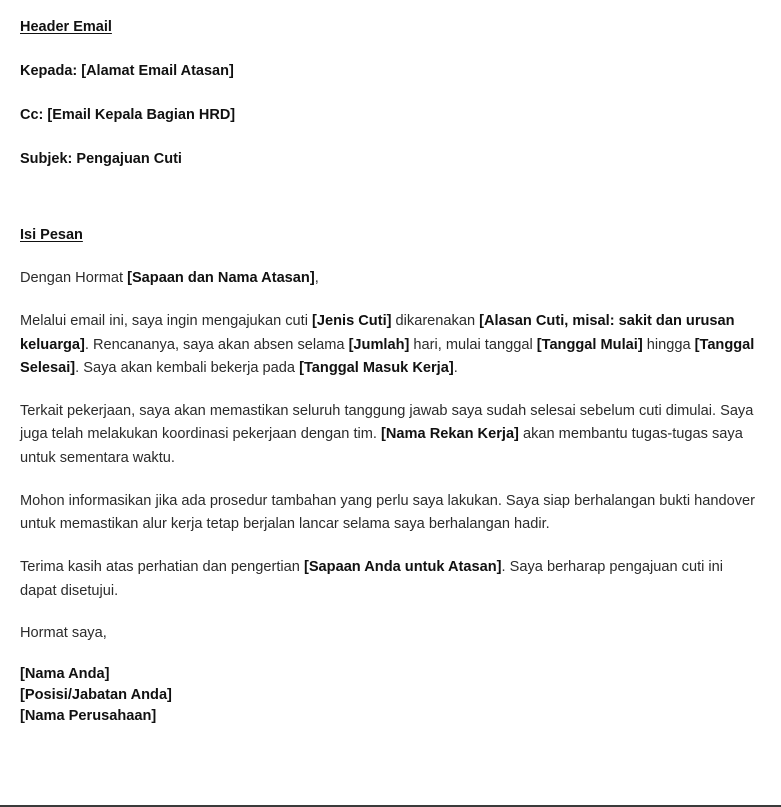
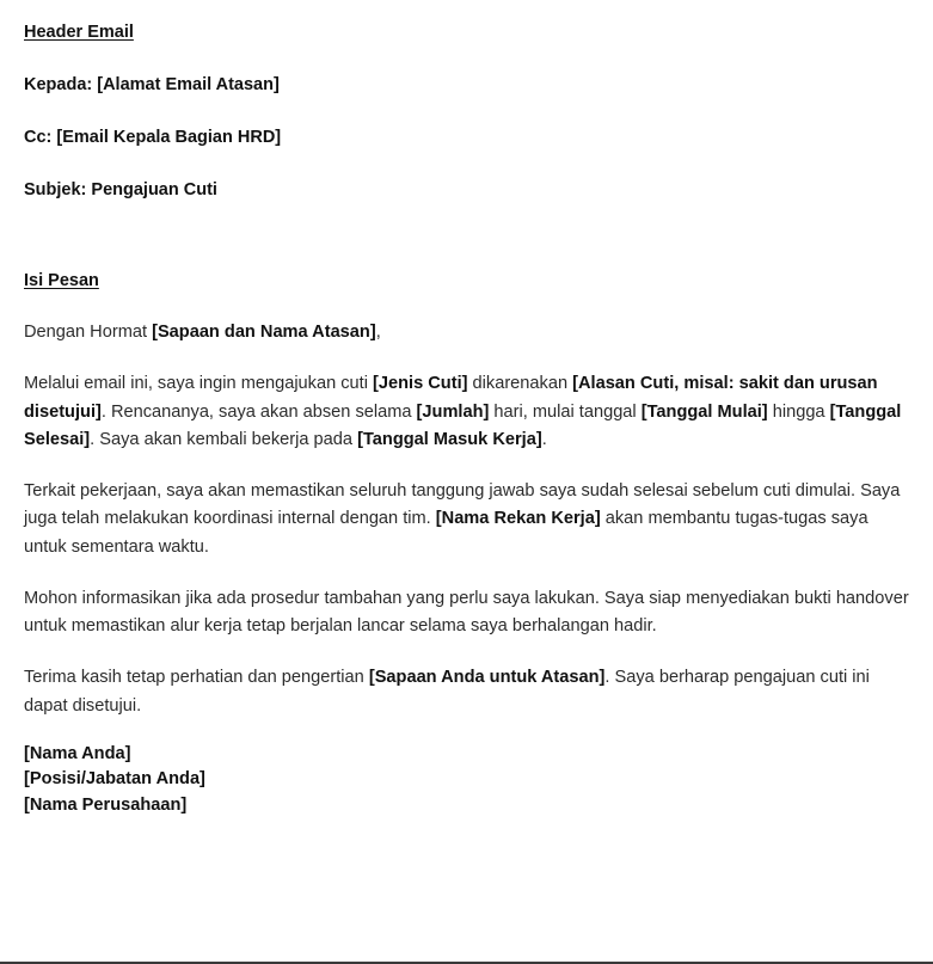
  Header Email
  Kepada: [Alamat Email Atasan]
  Cc: [Email Kepala Bagian HRD]
  Subjek: Pengajuan Cuti
  Isi Pesan
  Dengan Hormat [Sapaan dan Nama Atasan],
- Melalui email ini, saya ingin mengajukan cuti [Jenis Cuti] dikarenakan [Alasan Cuti, misal: sakit dan urusan keluarga]. Rencananya, saya akan absen selama [Jumlah] hari, mulai tanggal [Tanggal Mulai] hingga [Tanggal Selesai]. Saya akan kembali bekerja pada [Tanggal Masuk Kerja].
+ Melalui email ini, saya ingin mengajukan cuti [Jenis Cuti] dikarenakan [Alasan Cuti, misal: sakit dan urusan disetujui]. Rencananya, saya akan absen selama [Jumlah] hari, mulai tanggal [Tanggal Mulai] hingga [Tanggal Selesai]. Saya akan kembali bekerja pada [Tanggal Masuk Kerja].
- Terkait pekerjaan, saya akan memastikan seluruh tanggung jawab saya sudah selesai sebelum cuti dimulai. Saya juga telah melakukan koordinasi pekerjaan dengan tim. [Nama Rekan Kerja] akan membantu tugas-tugas saya untuk sementara waktu.
+ Terkait pekerjaan, saya akan memastikan seluruh tanggung jawab saya sudah selesai sebelum cuti dimulai. Saya juga telah melakukan koordinasi internal dengan tim. [Nama Rekan Kerja] akan membantu tugas-tugas saya untuk sementara waktu.
- Mohon informasikan jika ada prosedur tambahan yang perlu saya lakukan. Saya siap berhalangan bukti handover untuk memastikan alur kerja tetap berjalan lancar selama saya berhalangan hadir.
+ Mohon informasikan jika ada prosedur tambahan yang perlu saya lakukan. Saya siap menyediakan bukti handover untuk memastikan alur kerja tetap berjalan lancar selama saya berhalangan hadir.
- Terima kasih atas perhatian dan pengertian [Sapaan Anda untuk Atasan]. Saya berharap pengajuan cuti ini dapat disetujui.
+ Terima kasih tetap perhatian dan pengertian [Sapaan Anda untuk Atasan]. Saya berharap pengajuan cuti ini dapat disetujui.
- Hormat saya,
  [Nama Anda]
  [Posisi/Jabatan Anda]
  [Nama Perusahaan]
